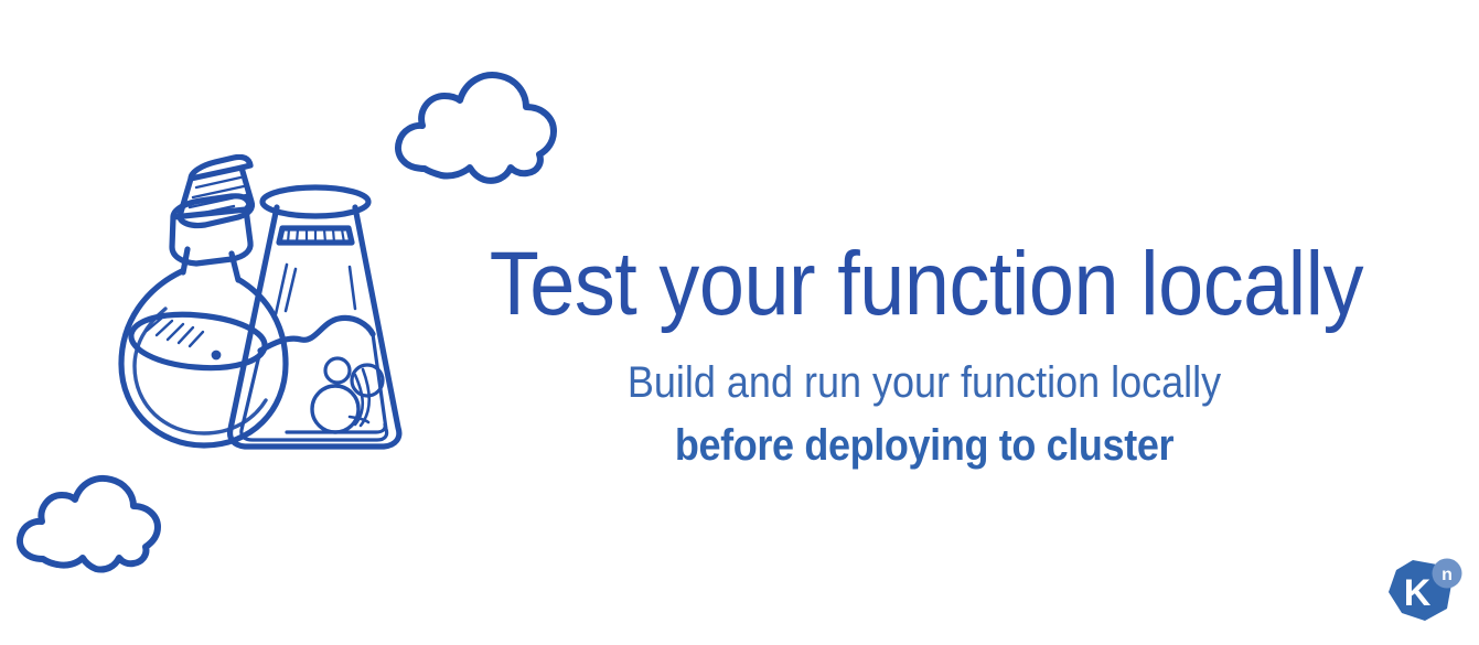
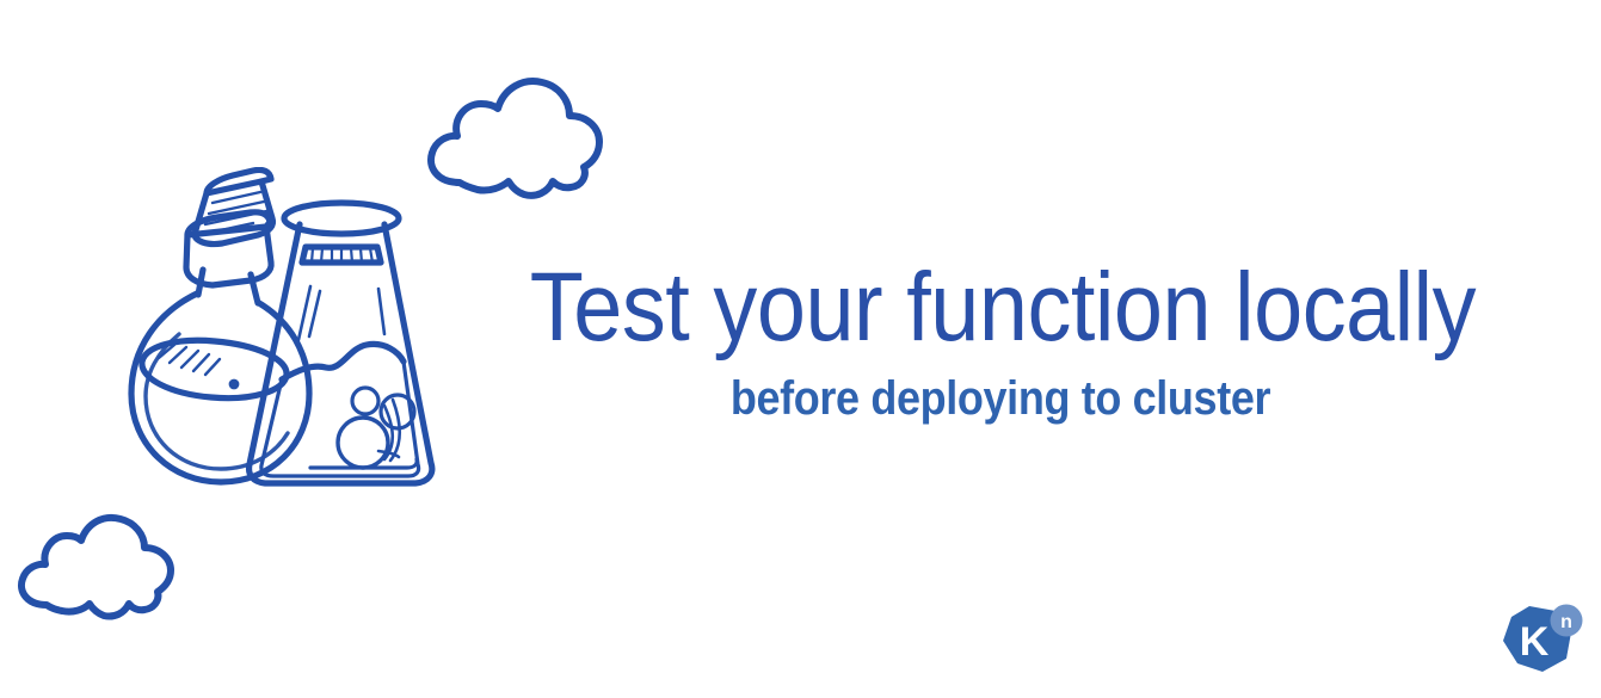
  Test your function locally
- Build and run your function locally
  before deploying to cluster
  K
  n
